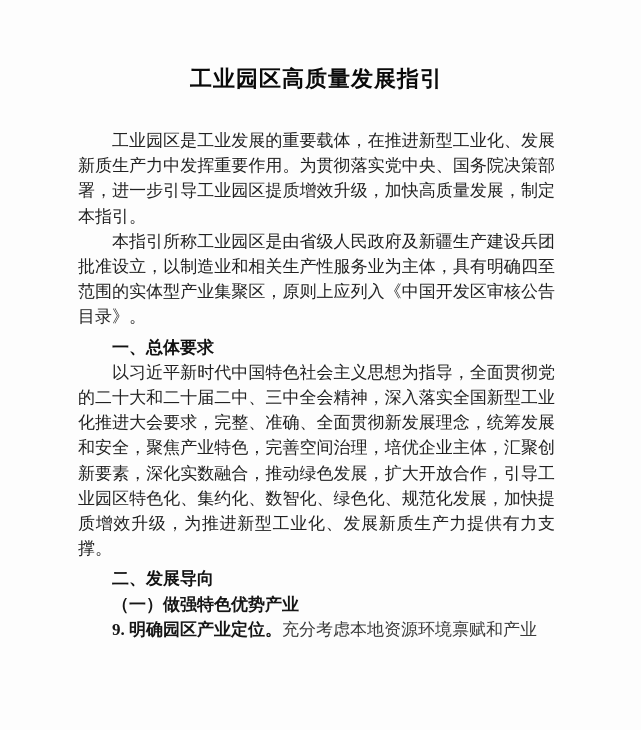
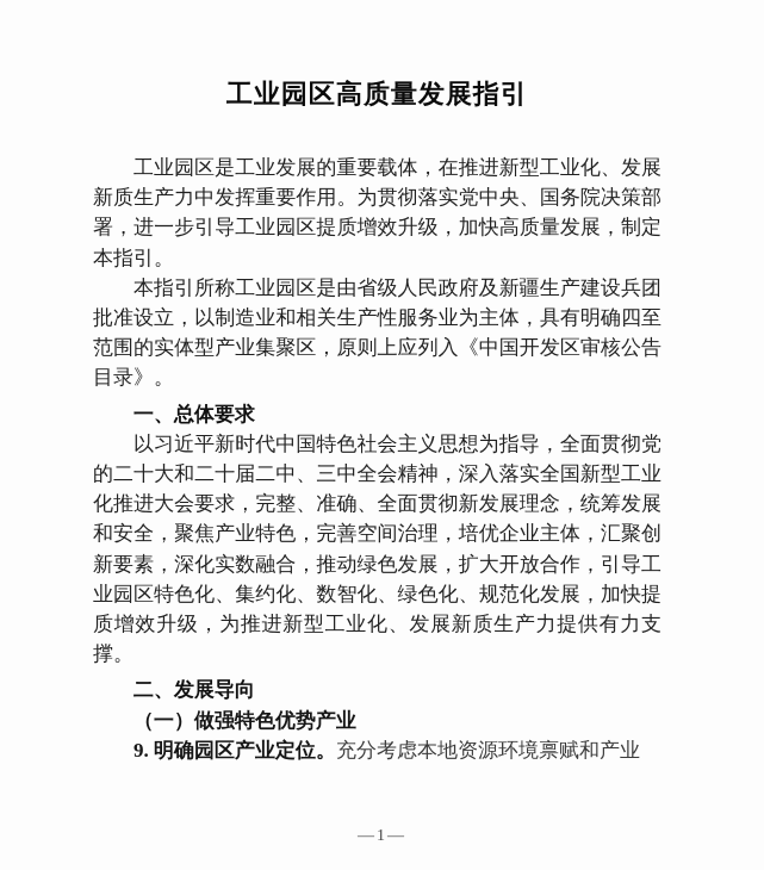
  工业园区高质量发展指引
  工业园区是工业发展的重要载体，在推进新型工业化、发展新质生产力中发挥重要作用。为贯彻落实党中央、国务院决策部署，进一步引导工业园区提质增效升级，加快高质量发展，制定本指引。
  本指引所称工业园区是由省级人民政府及新疆生产建设兵团批准设立，以制造业和相关生产性服务业为主体，具有明确四至范围的实体型产业集聚区，原则上应列入《中国开发区审核公告目录》。
  一、总体要求
  以习近平新时代中国特色社会主义思想为指导，全面贯彻党的二十大和二十届二中、三中全会精神，深入落实全国新型工业化推进大会要求，完整、准确、全面贯彻新发展理念，统筹发展和安全，聚焦产业特色，完善空间治理，培优企业主体，汇聚创新要素，深化实数融合，推动绿色发展，扩大开放合作，引导工业园区特色化、集约化、数智化、绿色化、规范化发展，加快提质增效升级，为推进新型工业化、发展新质生产力提供有力支撑。
  二、发展导向
  （一）做强特色优势产业
  9. 明确园区产业定位。充分考虑本地资源环境禀赋和产业
+ —1—
